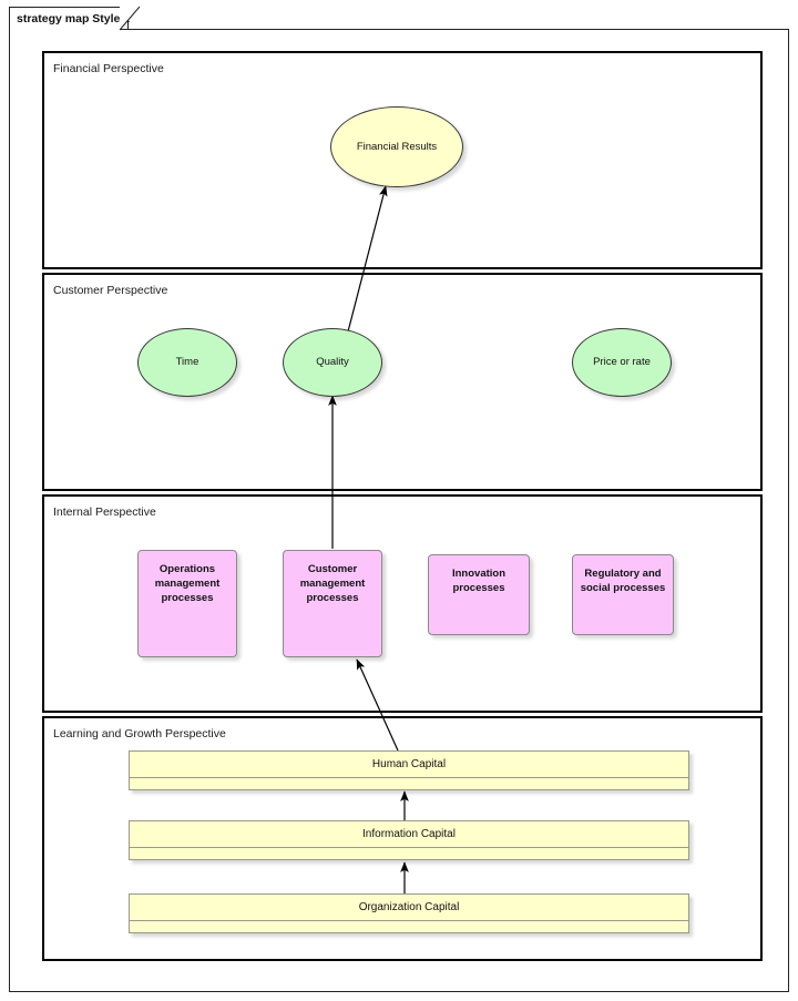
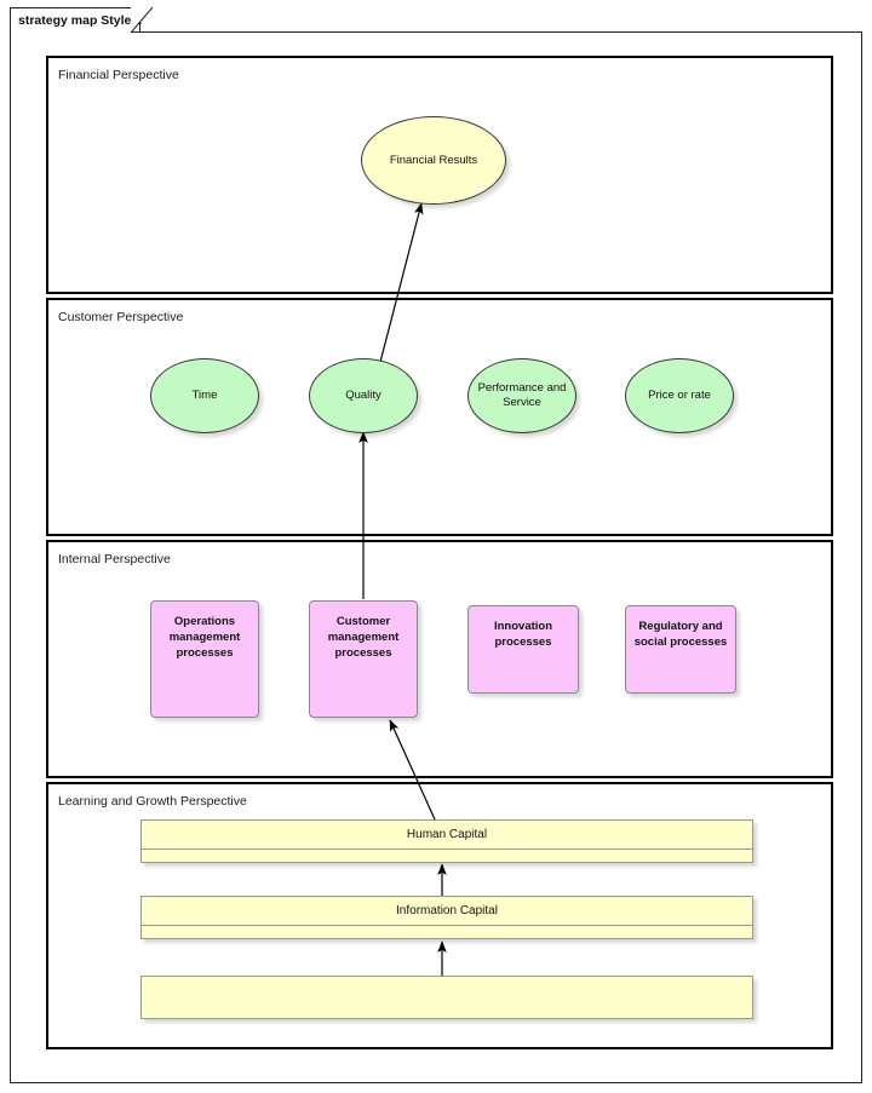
  strategy map Style
  Financial Perspective
  Customer Perspective
  Internal Perspective
  Learning and Growth Perspective
  Financial Results
  Time
  Quality
+ Performance and Service
  Price or rate
  Operations management processes
  Customer management processes
  Innovation processes
  Regulatory and social processes
  Human Capital
  Information Capital
- Organization Capital
